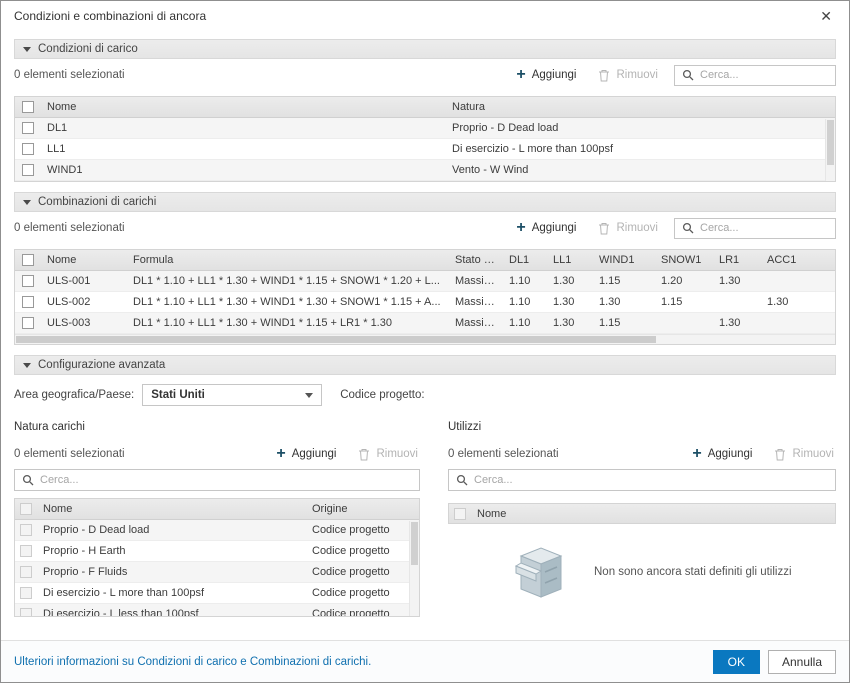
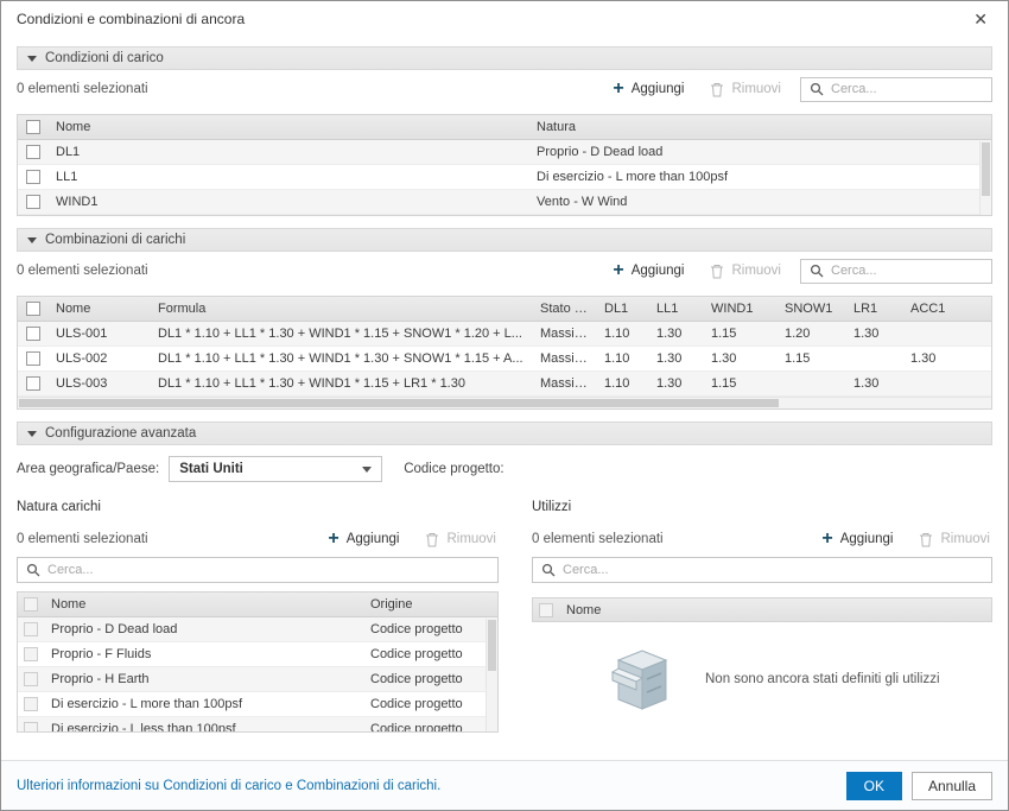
  Condizioni e combinazioni di ancora
  ✕
  Condizioni di carico
  0 elementi selezionati
  +
  Aggiungi
  Rimuovi
  Cerca...
  Nome
  Natura
  DL1
  Proprio - D Dead load
  LL1
  Di esercizio - L more than 100psf
  WIND1
  Vento - W Wind
  Combinazioni di carichi
  0 elementi selezionati
  +
  Aggiungi
  Rimuovi
  Cerca...
  Nome
  Formula
  Stato Lim.
  DL1
  LL1
  WIND1
  SNOW1
  LR1
  ACC1
  ULS-001
  DL1 * 1.10 + LL1 * 1.30 + WIND1 * 1.15 + SNOW1 * 1.20 + L...
  Massimo
  1.10
  1.30
  1.15
  1.20
  1.30
  ULS-002
  DL1 * 1.10 + LL1 * 1.30 + WIND1 * 1.30 + SNOW1 * 1.15 + A...
  Massimo
  1.10
  1.30
  1.30
  1.15
  1.30
  ULS-003
  DL1 * 1.10 + LL1 * 1.30 + WIND1 * 1.15 + LR1 * 1.30
  Massimo
  1.10
  1.30
  1.15
  1.30
  Configurazione avanzata
  Area geografica/Paese:
  Stati Uniti
  Codice progetto:
  Natura carichi
  0 elementi selezionati
  +
  Aggiungi
  Rimuovi
  Cerca...
  Nome
  Origine
  Proprio - D Dead load
  Codice progetto
- Proprio - H Earth
+ Proprio - F Fluids
  Codice progetto
- Proprio - F Fluids
+ Proprio - H Earth
  Codice progetto
  Di esercizio - L more than 100psf
  Codice progetto
  Di esercizio - L less than 100psf
  Codice progetto
  Utilizzi
  0 elementi selezionati
  +
  Aggiungi
  Rimuovi
  Cerca...
  Nome
  Non sono ancora stati definiti gli utilizzi
  Ulteriori informazioni su Condizioni di carico e Combinazioni di carichi.
  OK
  Annulla
